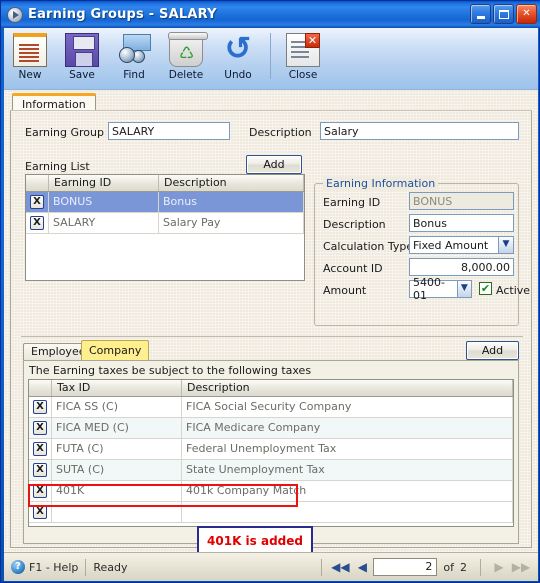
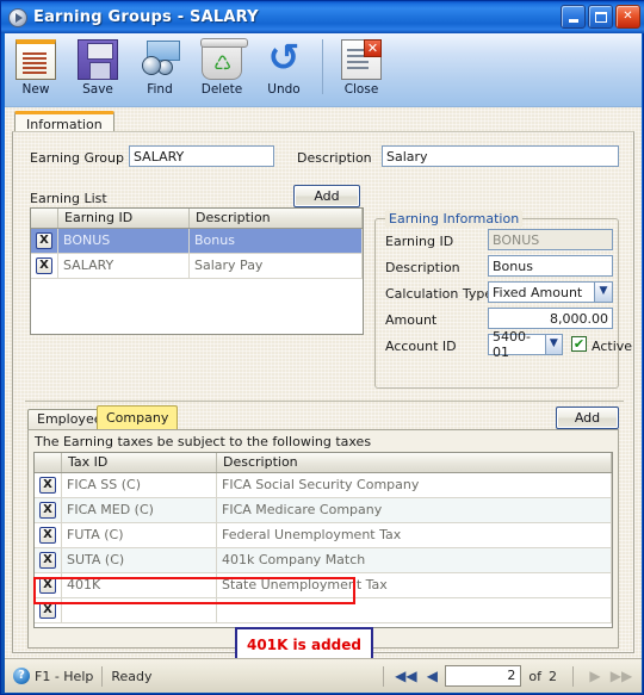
  Earning Groups - SALARY
  ✕
  New
  Save
  Find
  ♺
  Delete
  ↺
  Undo
  ✕
  Close
  Information
  Earning Group
  SALARY
  Description
  Salary
  Earning List
  Add
  Earning ID
  Description
  X
  BONUS
  Bonus
  X
  SALARY
  Salary Pay
  Earning Information
  Earning ID
  BONUS
  Description
  Bonus
  Calculation Typ
  Fixed Amount
  ▼
- Account ID
+ Amount
  8,000.00
- Amount
+ Account ID
  5400-01
  ▼
  ✔
  Active
  Employe
  Company
  Add
  The Earning taxes be subject to the following taxes
  Tax ID
  Description
  X
  FICA SS (C)
  FICA Social Security Company
  X
  FICA MED (C)
  FICA Medicare Company
  X
  FUTA (C)
  Federal Unemployment Tax
  X
  SUTA (C)
- State Unemployment Tax
+ 401k Company Match
  X
  401K
- 401k Company Match
+ State Unemployment Tax
  X
  401K is added
  ?
  F1 - Help
  Ready
  ◀◀
  ◀
  2
  of
  2
  ▶
  ▶▶
